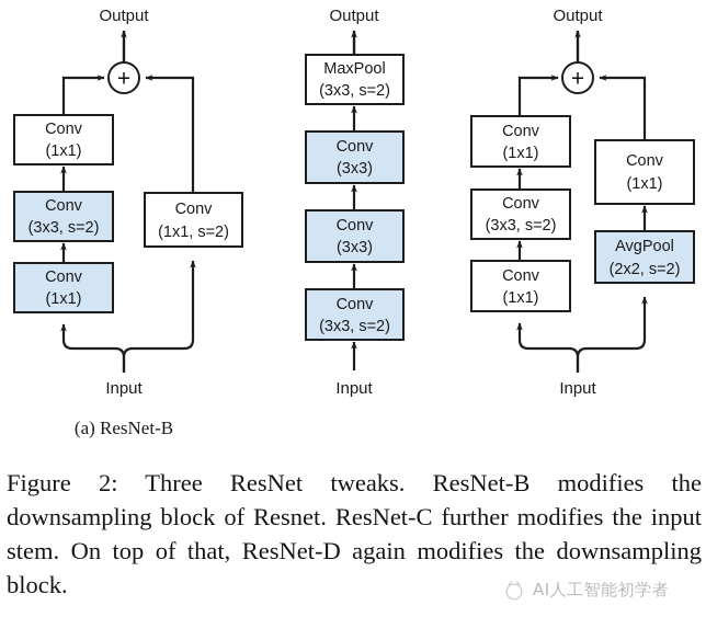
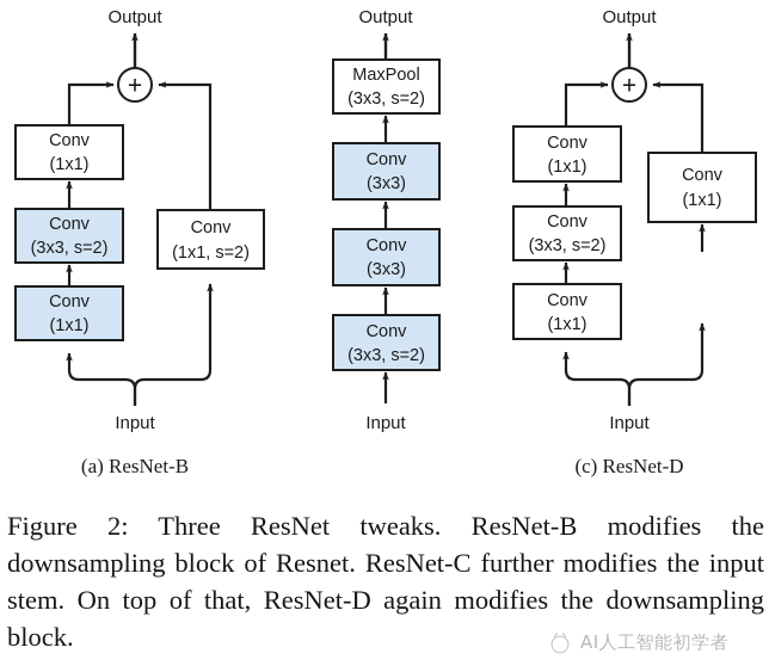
  Output
  +
  Conv
  (1x1)
  Conv
  (3x3, s=2)
  Conv
  (1x1)
  Conv
  (1x1, s=2)
  Input
  (a) ResNet-B
  Output
  MaxPool
  (3x3, s=2)
  Conv
  (3x3)
  Conv
  (3x3)
  Conv
  (3x3, s=2)
  Input
  Output
  +
  Conv
  (1x1)
  Conv
  (3x3, s=2)
  Conv
  (1x1)
  Conv
  (1x1)
- AvgPool
- (2x2, s=2)
  Input
+ (c) ResNet-D
  Figure 2: Three ResNet tweaks. ResNet-B modifies the downsampling block of Resnet. ResNet-C further modifies the input stem. On top of that, ResNet-D again modifies the downsampling block.
  AI人工智能初学者
